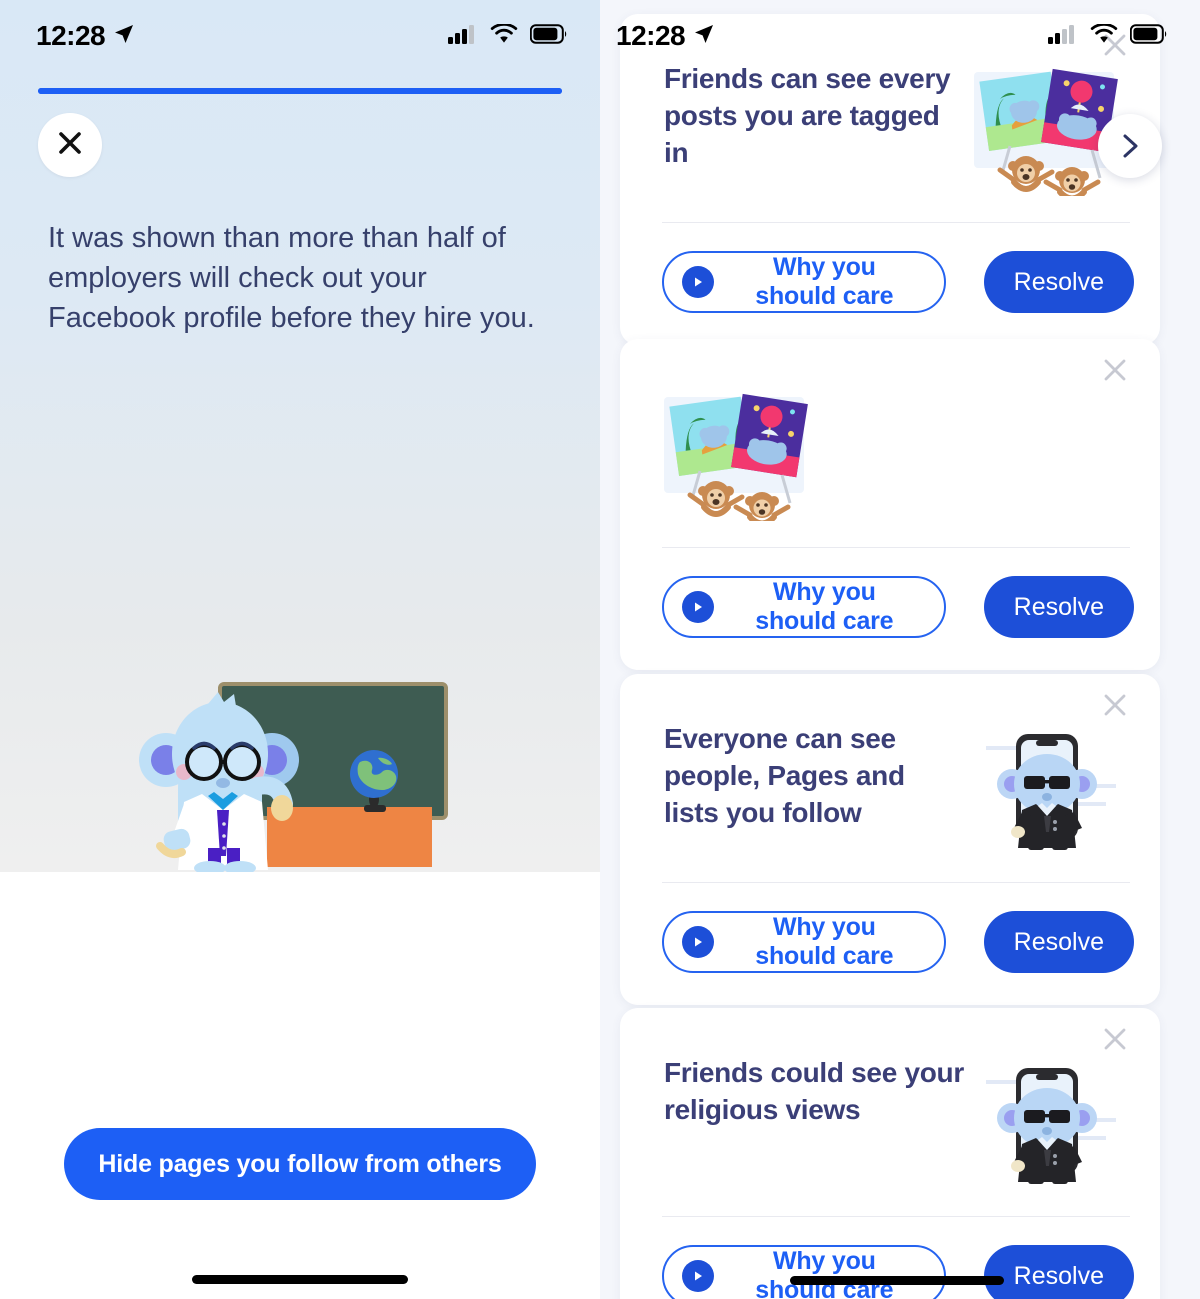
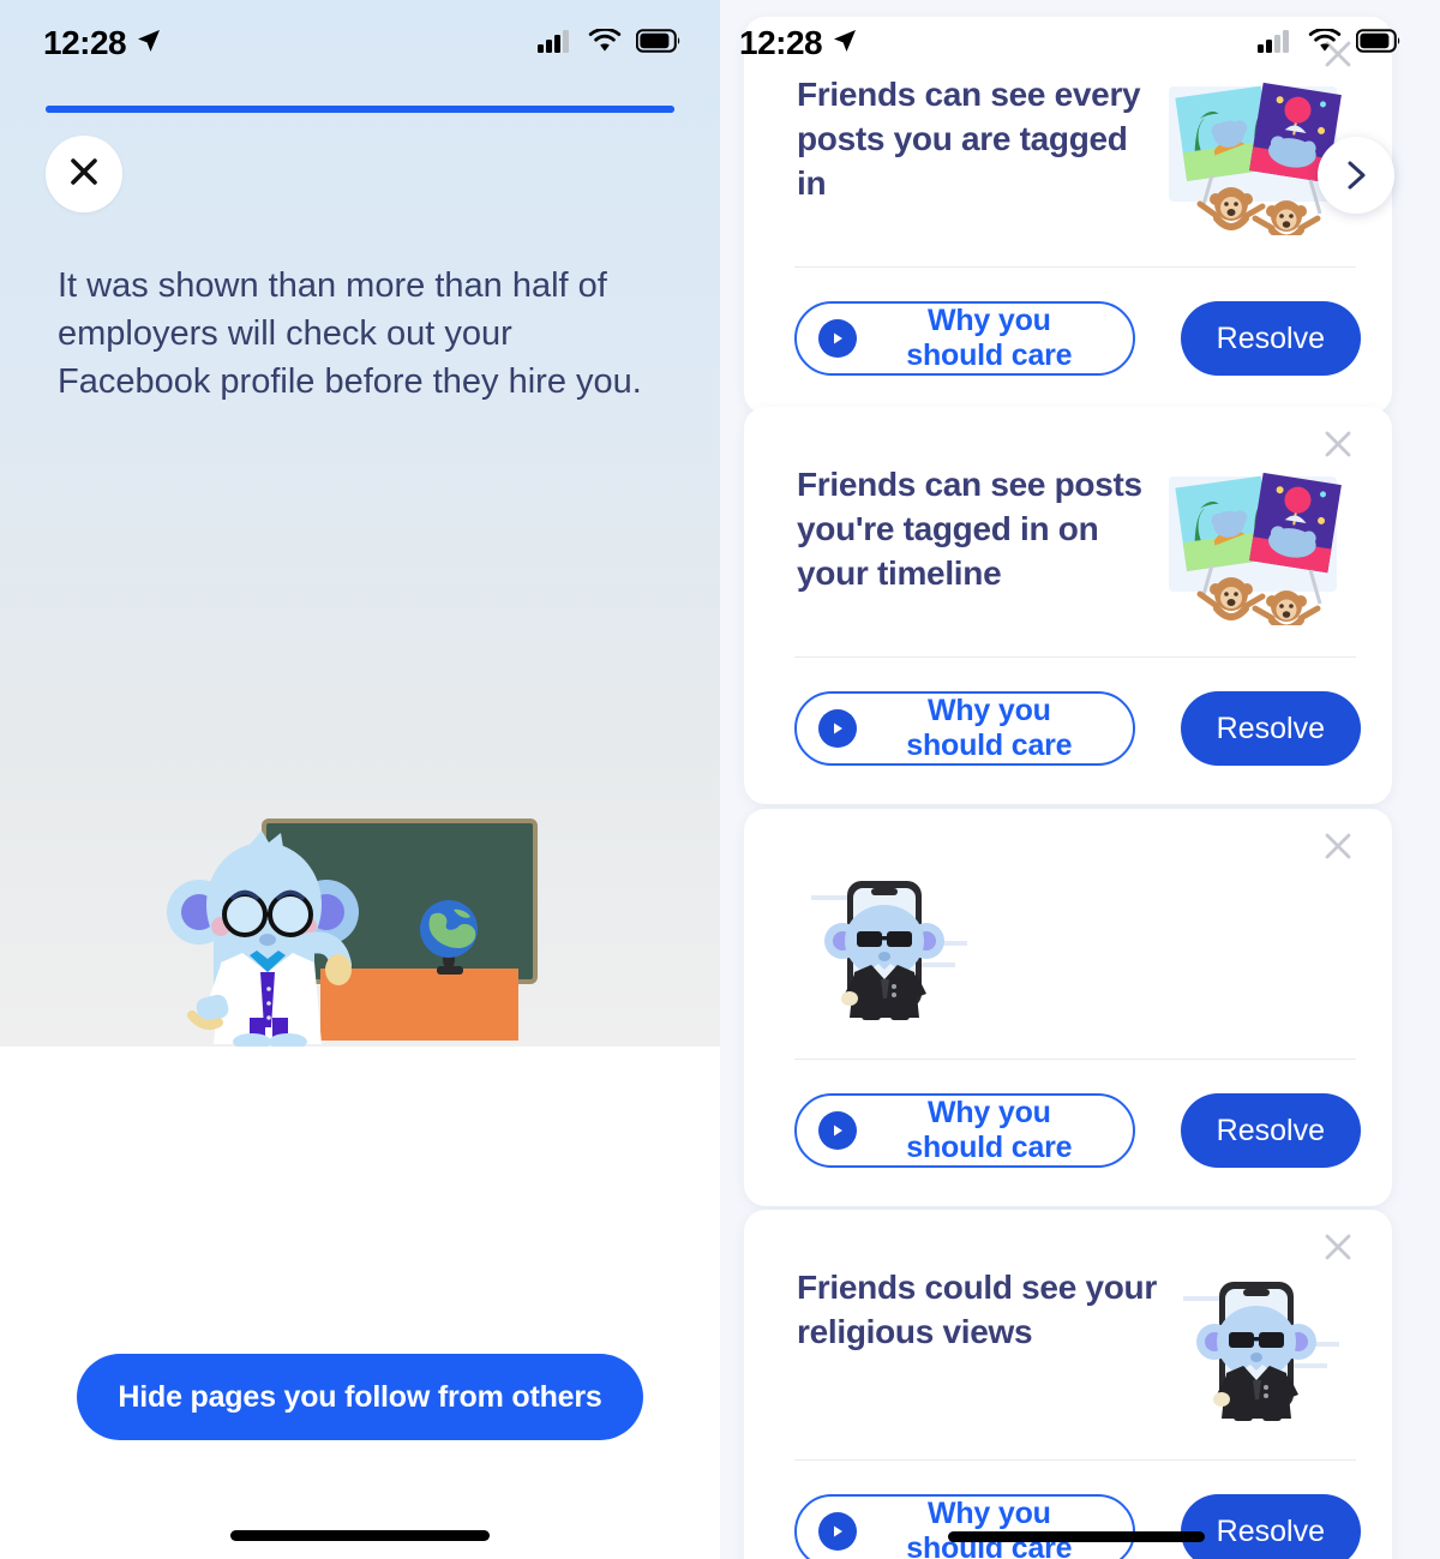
  12:28
  It was shown than more than half of employers will check out your Facebook profile before they hire you.
  Hide pages you follow from others
  Friends can see every posts you are tagged in
  Why you should care
  Resolve
+ Friends can see posts you're tagged in on your timeline
  Why you should care
  Resolve
- Everyone can see people, Pages and lists you follow
  Why you should care
  Resolve
  Friends could see your religious views
  Why you should care
  Resolve
  12:28
